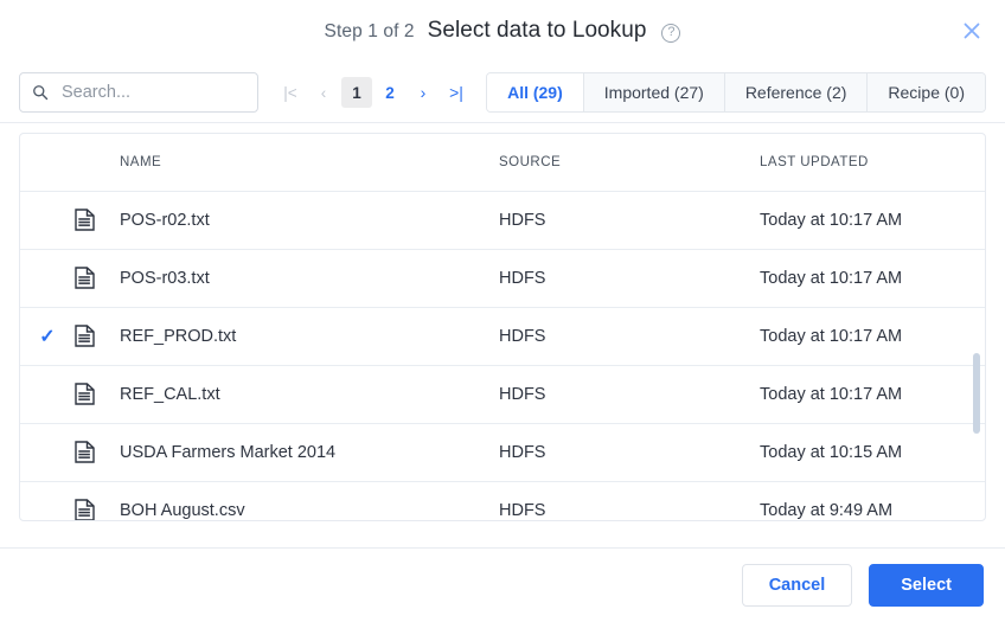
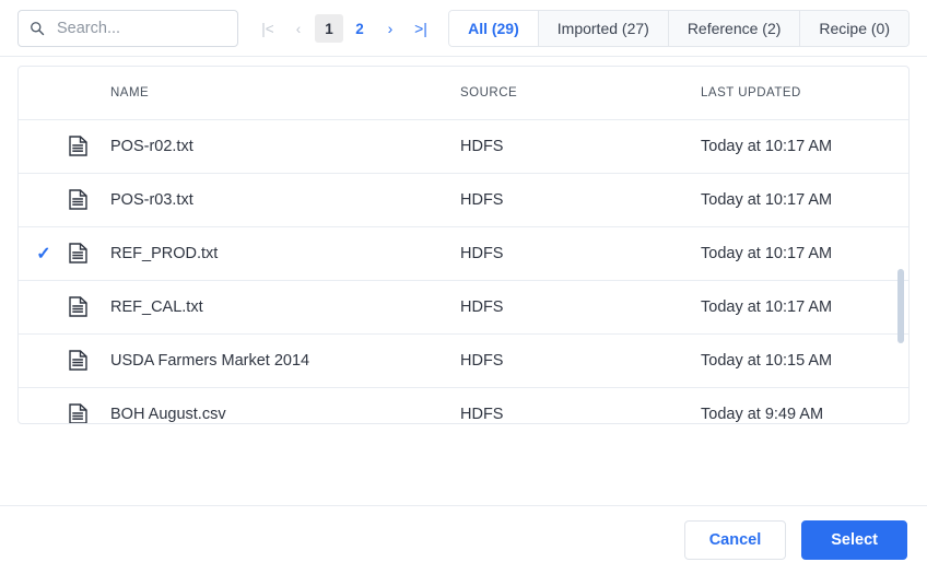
- Step 1 of 2
- Select data to Lookup
- ?
  Search...
  |<
  ‹
  1
  2
  ›
  >|
  All (29)
  Imported (27)
  Reference (2)
  Recipe (0)
  		NAME	SOURCE	LAST UPDATED
  		POS-r02.txt	HDFS	Today at 10:17 AM
  		POS-r03.txt	HDFS	Today at 10:17 AM
  ✓		REF_PROD.txt	HDFS	Today at 10:17 AM
  		REF_CAL.txt	HDFS	Today at 10:17 AM
  		USDA Farmers Market 2014	HDFS	Today at 10:15 AM
  		BOH August.csv	HDFS	Today at 9:49 AM
  Cancel
  Select
